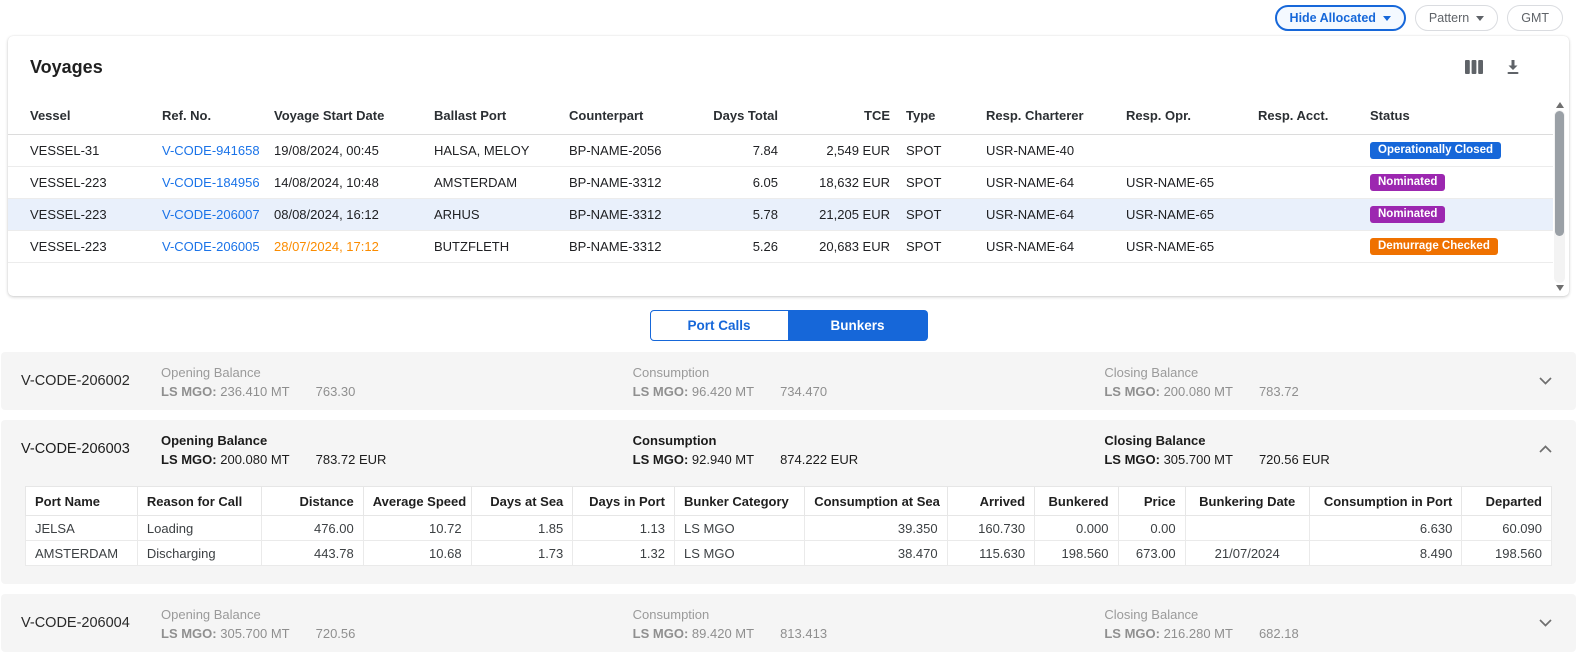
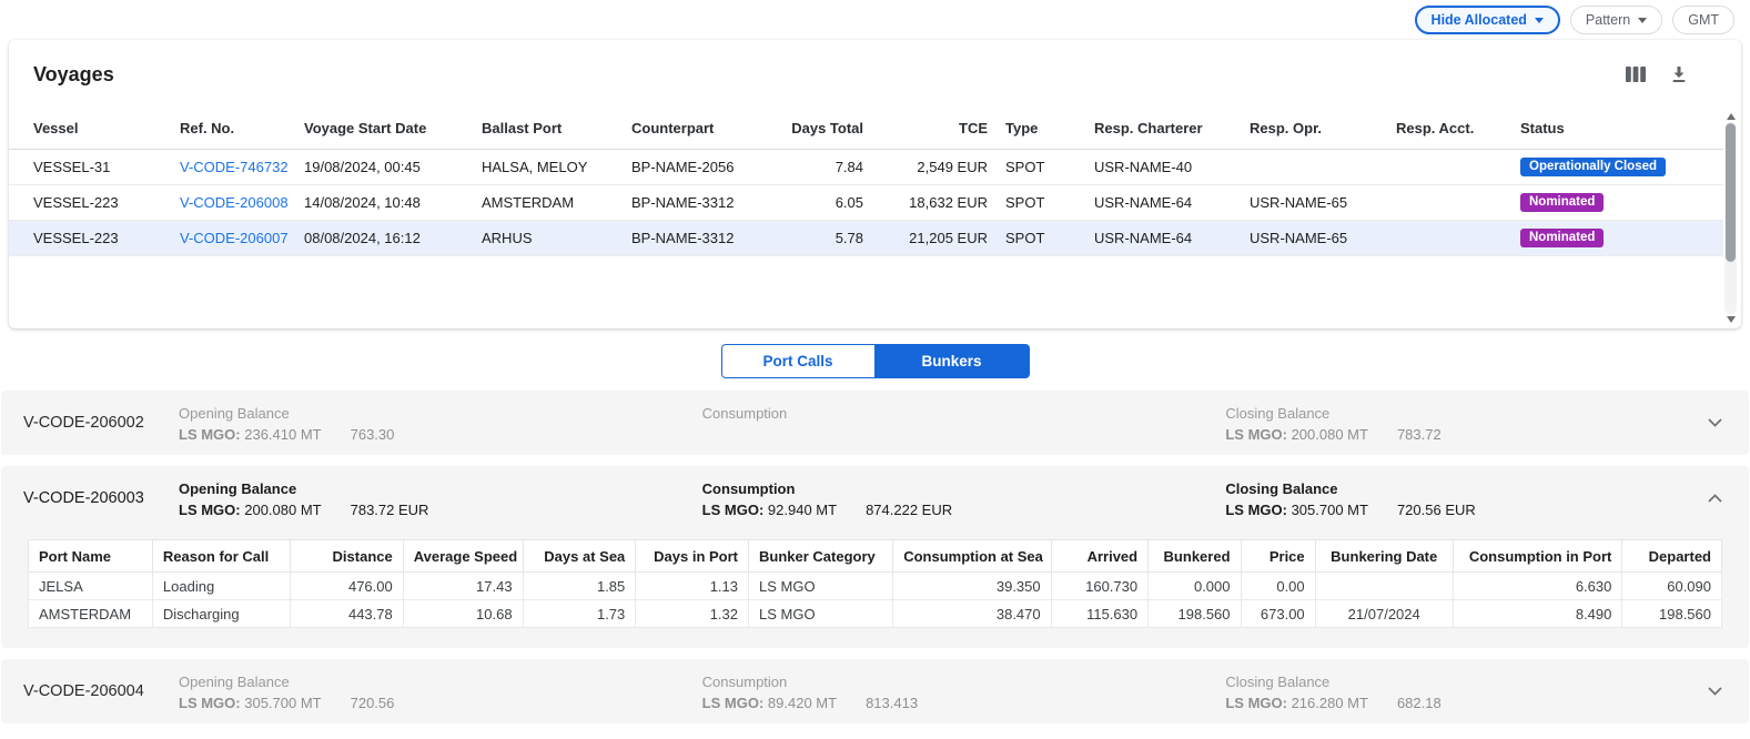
  Hide Allocated
  Pattern
  GMT
  Voyages
  Vessel	Ref. No.	Voyage Start Date	Ballast Port	Counterpart	Days Total	TCE	Type	Resp. Charterer	Resp. Opr.	Resp. Acct.	Status
- VESSEL-31	V-CODE-941658	19/08/2024, 00:45	HALSA, MELOY	BP-NAME-2056	7.84	2,549 EUR	SPOT	USR-NAME-40			Operationally Closed
+ VESSEL-31	V-CODE-746732	19/08/2024, 00:45	HALSA, MELOY	BP-NAME-2056	7.84	2,549 EUR	SPOT	USR-NAME-40			Operationally Closed
- VESSEL-223	V-CODE-184956	14/08/2024, 10:48	AMSTERDAM	BP-NAME-3312	6.05	18,632 EUR	SPOT	USR-NAME-64	USR-NAME-65		Nominated
+ VESSEL-223	V-CODE-206008	14/08/2024, 10:48	AMSTERDAM	BP-NAME-3312	6.05	18,632 EUR	SPOT	USR-NAME-64	USR-NAME-65		Nominated
  VESSEL-223	V-CODE-206007	08/08/2024, 16:12	ARHUS	BP-NAME-3312	5.78	21,205 EUR	SPOT	USR-NAME-64	USR-NAME-65		Nominated
- VESSEL-223	V-CODE-206005	28/07/2024, 17:12	BUTZFLETH	BP-NAME-3312	5.26	20,683 EUR	SPOT	USR-NAME-64	USR-NAME-65		Demurrage Checked
  Port Calls
  Bunkers
  V-CODE-206002
  Opening Balance
  LS MGO: 236.410 MT 763.30
  Consumption
- LS MGO: 96.420 MT 734.470
  Closing Balance
  LS MGO: 200.080 MT 783.72
  V-CODE-206003
  Opening Balance
  LS MGO: 200.080 MT 783.72 EUR
  Consumption
  LS MGO: 92.940 MT 874.222 EUR
  Closing Balance
  LS MGO: 305.700 MT 720.56 EUR
  Port Name	Reason for Call	Distance	Average Speed	Days at Sea	Days in Port	Bunker Category	Consumption at Sea	Arrived	Bunkered	Price	Bunkering Date	Consumption in Port	Departed
- JELSA	Loading	476.00	10.72	1.85	1.13	LS MGO	39.350	160.730	0.000	0.00		6.630	60.090
+ JELSA	Loading	476.00	17.43	1.85	1.13	LS MGO	39.350	160.730	0.000	0.00		6.630	60.090
  AMSTERDAM	Discharging	443.78	10.68	1.73	1.32	LS MGO	38.470	115.630	198.560	673.00	21/07/2024	8.490	198.560
  V-CODE-206004
  Opening Balance
  LS MGO: 305.700 MT 720.56
  Consumption
  LS MGO: 89.420 MT 813.413
  Closing Balance
  LS MGO: 216.280 MT 682.18
